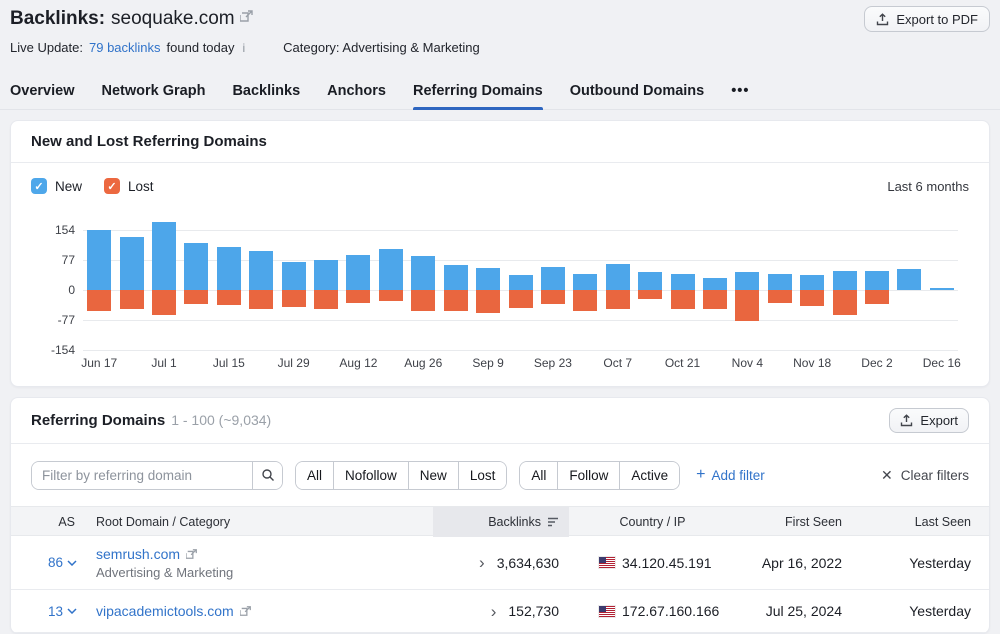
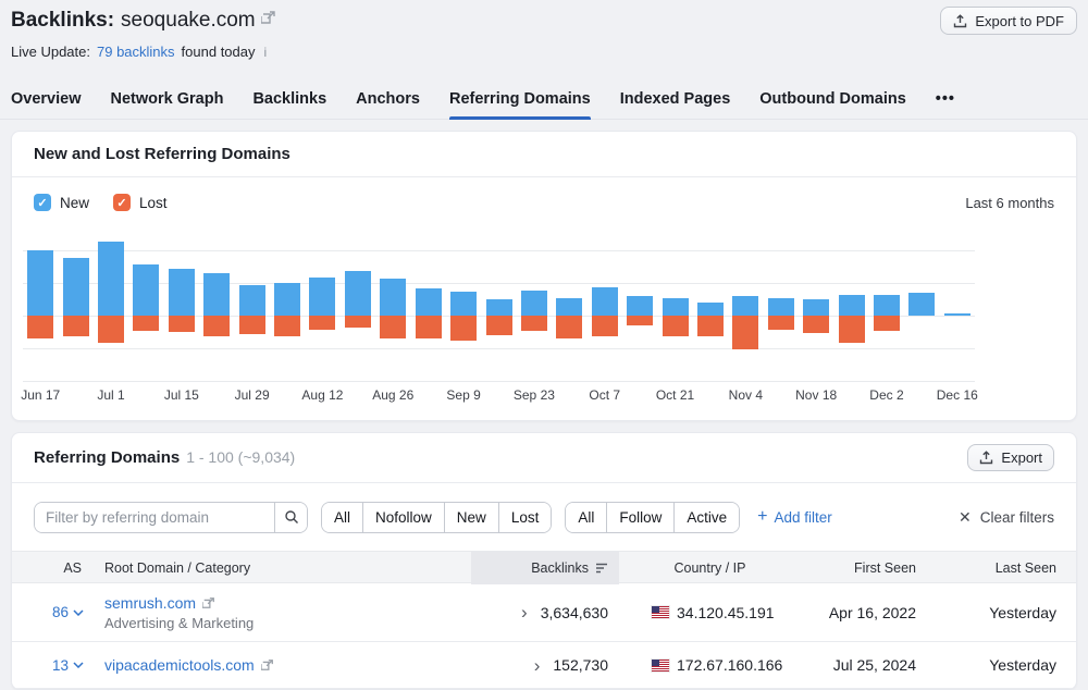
  Backlinks: seoquake.com
  Export to PDF
  Live Update:
  79 backlinks
  found today
  i
- Category: Advertising & Marketing
  Overview
  Network Graph
  Backlinks
  Anchors
  Referring Domains
+ Indexed Pages
  Outbound Domains
  •••
  New and Lost Referring Domains
  ✓
  New
  ✓
  Lost
  Last 6 months
- 154
- 77
- 0
- -77
- -154
  Jun 17
  Jul 1
  Jul 15
  Jul 29
  Aug 12
  Aug 26
  Sep 9
  Sep 23
  Oct 7
  Oct 21
  Nov 4
  Nov 18
  Dec 2
  Dec 16
  Referring Domains 1 - 100 (~9,034)
  Export
  Filter by referring domain
  All
  Nofollow
  New
  Lost
  All
  Follow
  Active
  +
  Add filter
  ✕
  Clear filters
  AS
  Root Domain / Category
  Backlinks
  Country / IP
  First Seen
  Last Seen
  86
  semrush.com
  Advertising & Marketing
  ›
  3,634,630
  34.120.45.191
  Apr 16, 2022
  Yesterday
  13
  vipacademictools.com
  ›
  152,730
  172.67.160.166
  Jul 25, 2024
  Yesterday
